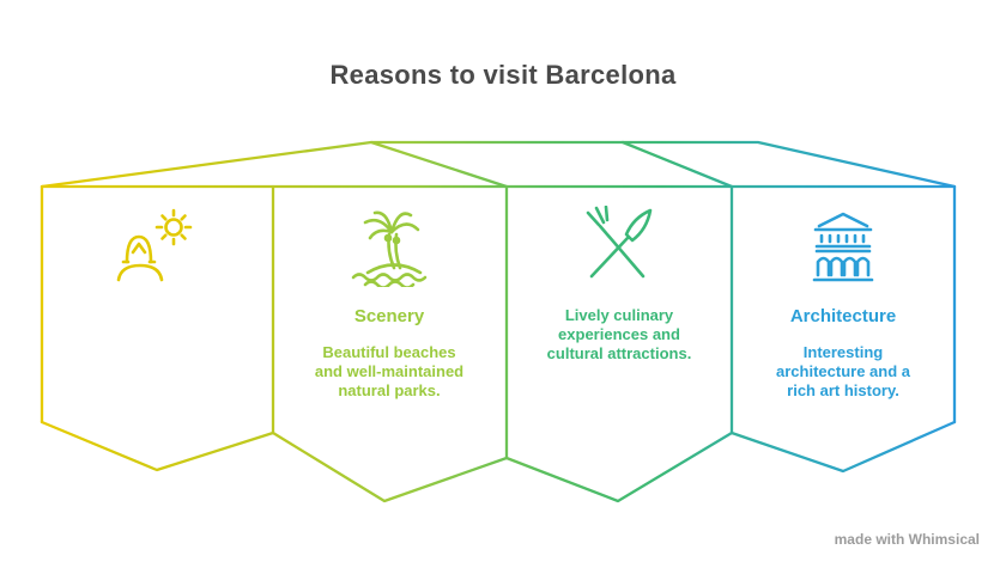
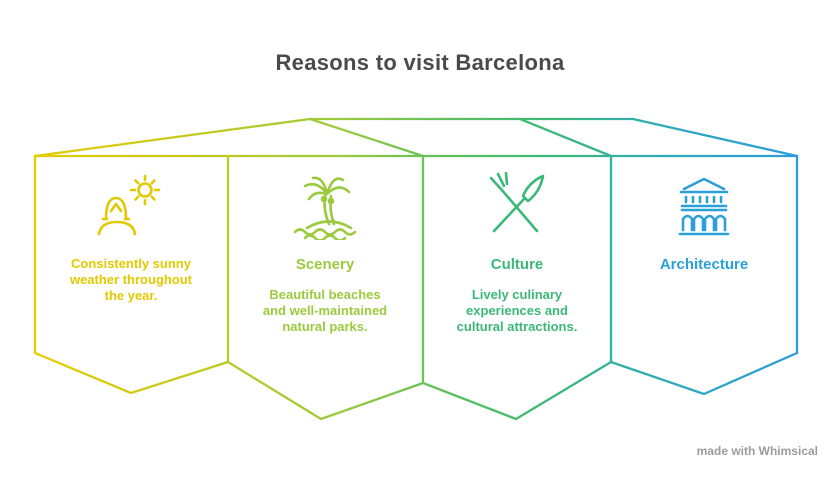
  Reasons to visit Barcelona
+ Consistently sunny
+ weather throughout
+ the year.
  Scenery
  Beautiful beaches
  and well-maintained
  natural parks.
+ Culture
  Lively culinary
  experiences and
  cultural attractions.
  Architecture
- Interesting
- architecture and a
- rich art history.
  made with Whimsical
